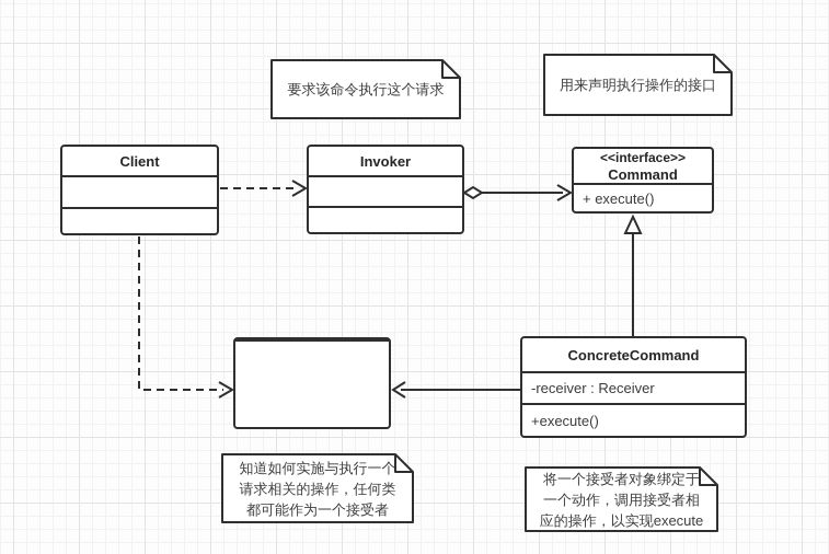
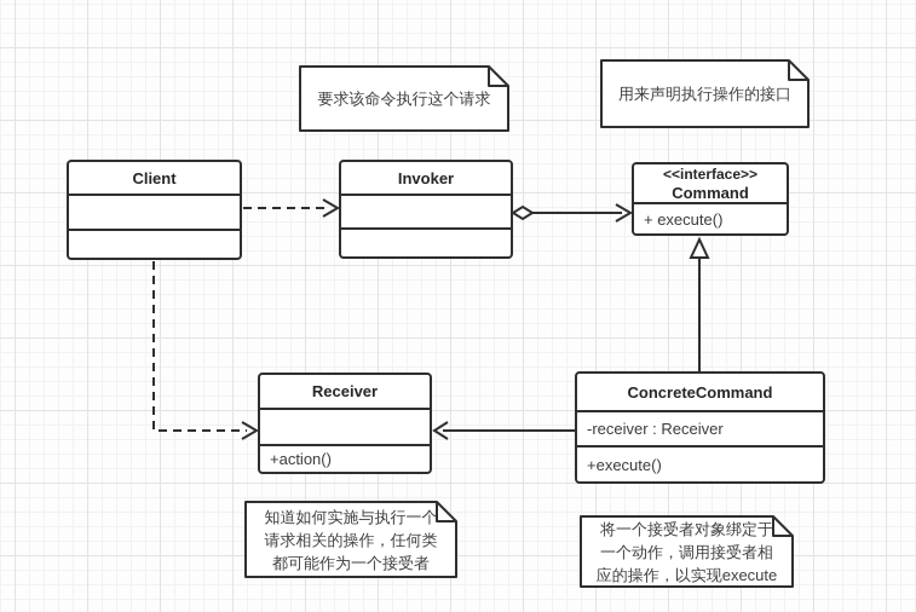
  Client
  Invoker
  <<interface>>
  Command
  + execute()
+ Receiver
+ +action()
  ConcreteCommand
  -receiver : Receiver
  +execute()
  要求该命令执行这个请求
  用来声明执行操作的接口
  知道如何实施与执行一个请求相关的操作，任何类都可能作为一个接受者
  将一个接受者对象绑定于一个动作，调用接受者相应的操作，以实现execute
